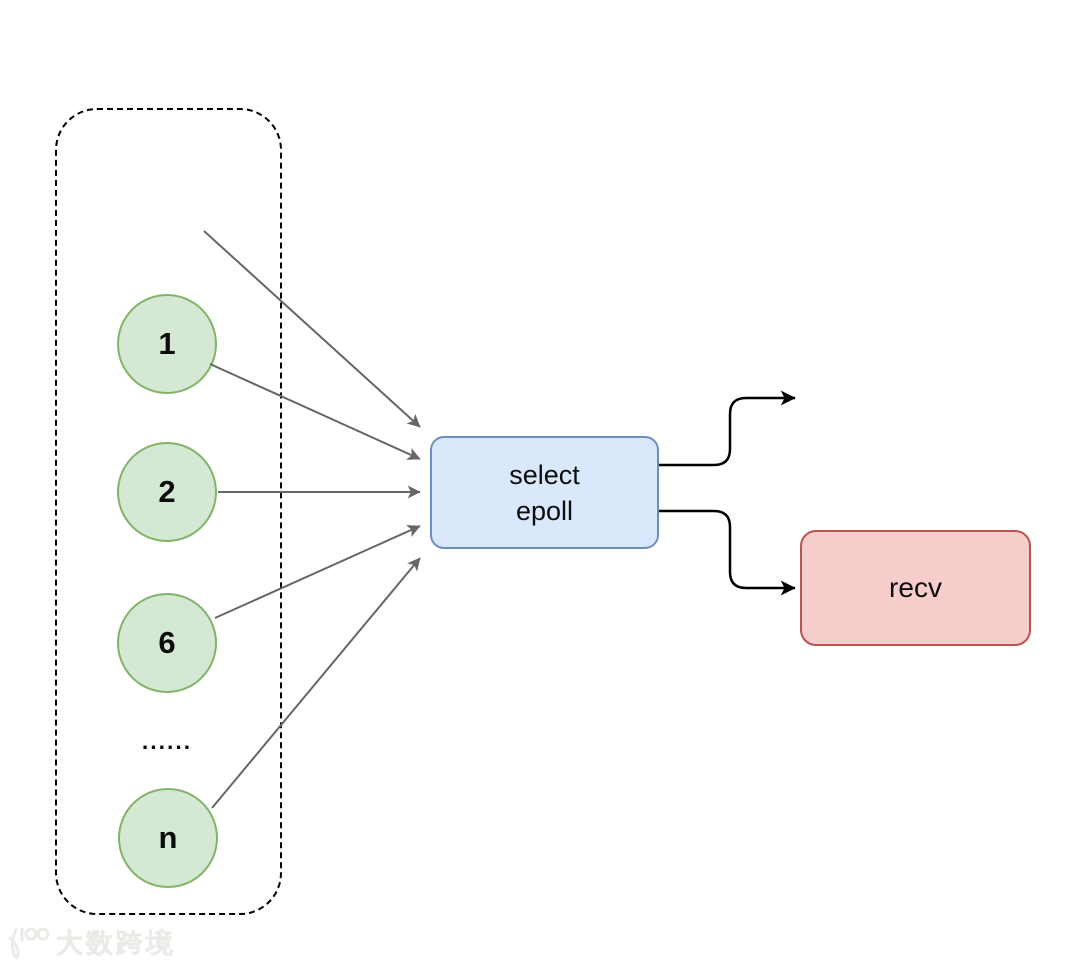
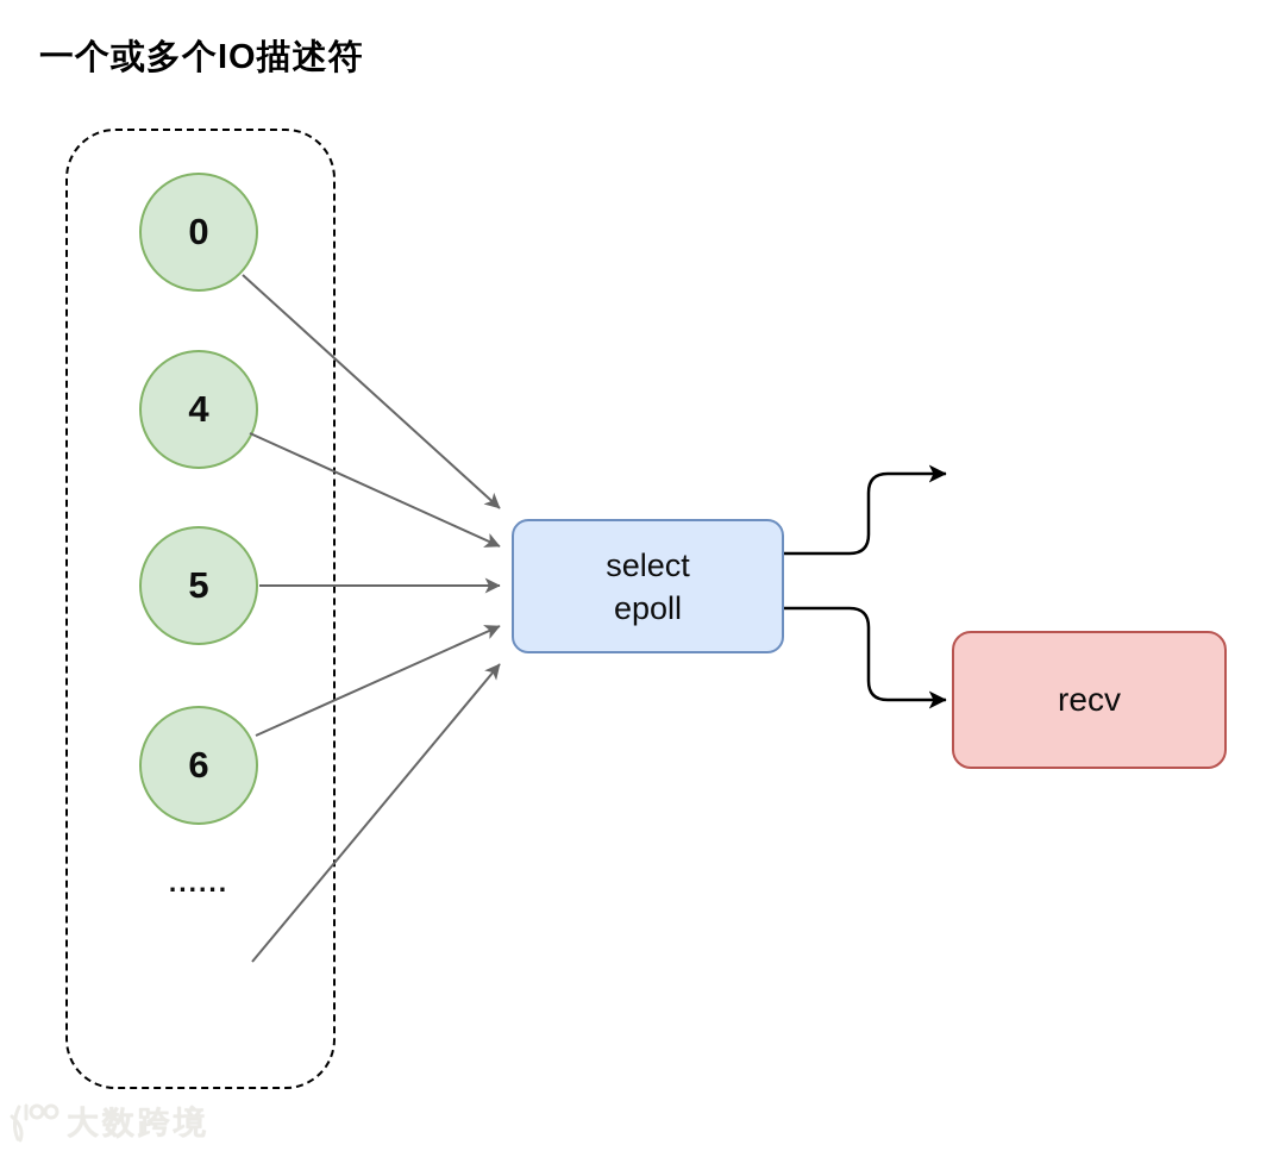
+ 一个或多个IO描述符
+ 0
- 1
+ 4
- 2
+ 5
  6
  ......
- n
  select
  epoll
  recv
  大数跨境
